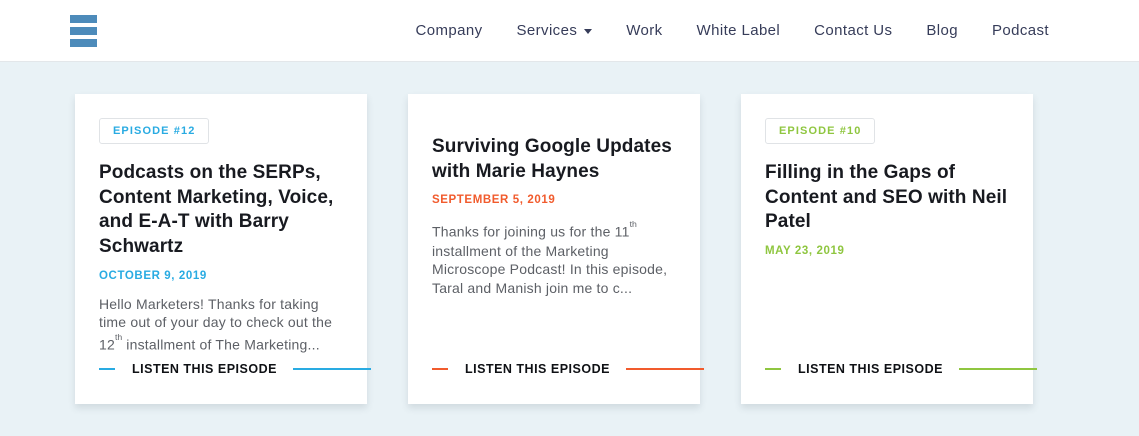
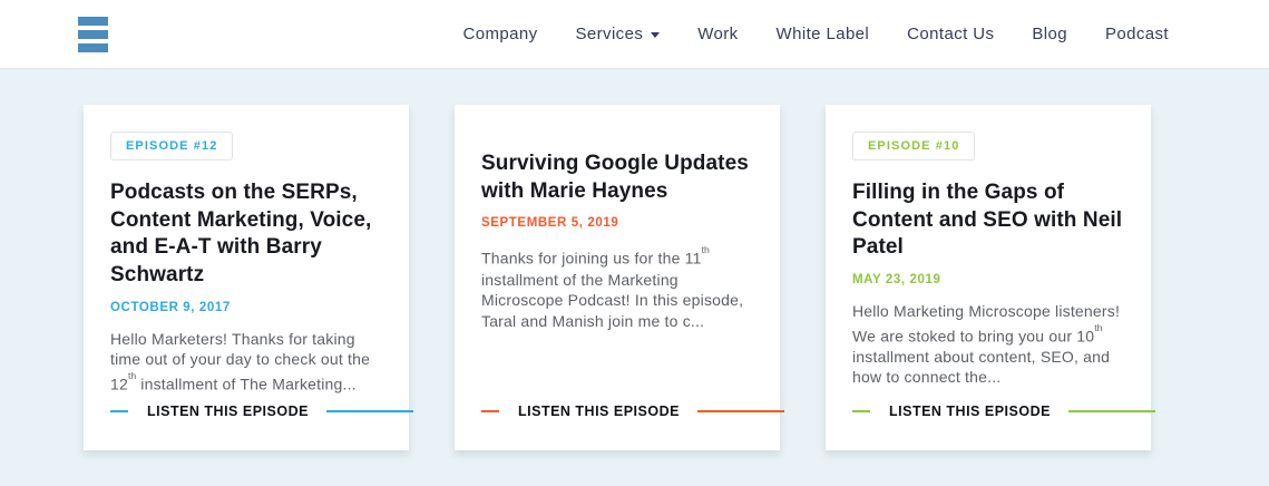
  Company
  Services
  Work
  White Label
  Contact Us
  Blog
  Podcast
  EPISODE #12
  Podcasts on the SERPs, Content Marketing, Voice, and E-A-T with Barry Schwartz
- OCTOBER 9, 2019
+ OCTOBER 9, 2017
  Hello Marketers! Thanks for taking time out of your day to check out the 12th installment of The Marketing...
  LISTEN THIS EPISODE
  Surviving Google Updates with Marie Haynes
  SEPTEMBER 5, 2019
  Thanks for joining us for the 11th installment of the Marketing Microscope Podcast! In this episode, Taral and Manish join me to c...
  LISTEN THIS EPISODE
  EPISODE #10
  Filling in the Gaps of Content and SEO with Neil Patel
  MAY 23, 2019
+ Hello Marketing Microscope listeners! We are stoked to bring you our 10th installment about content, SEO, and how to connect the...
  LISTEN THIS EPISODE
